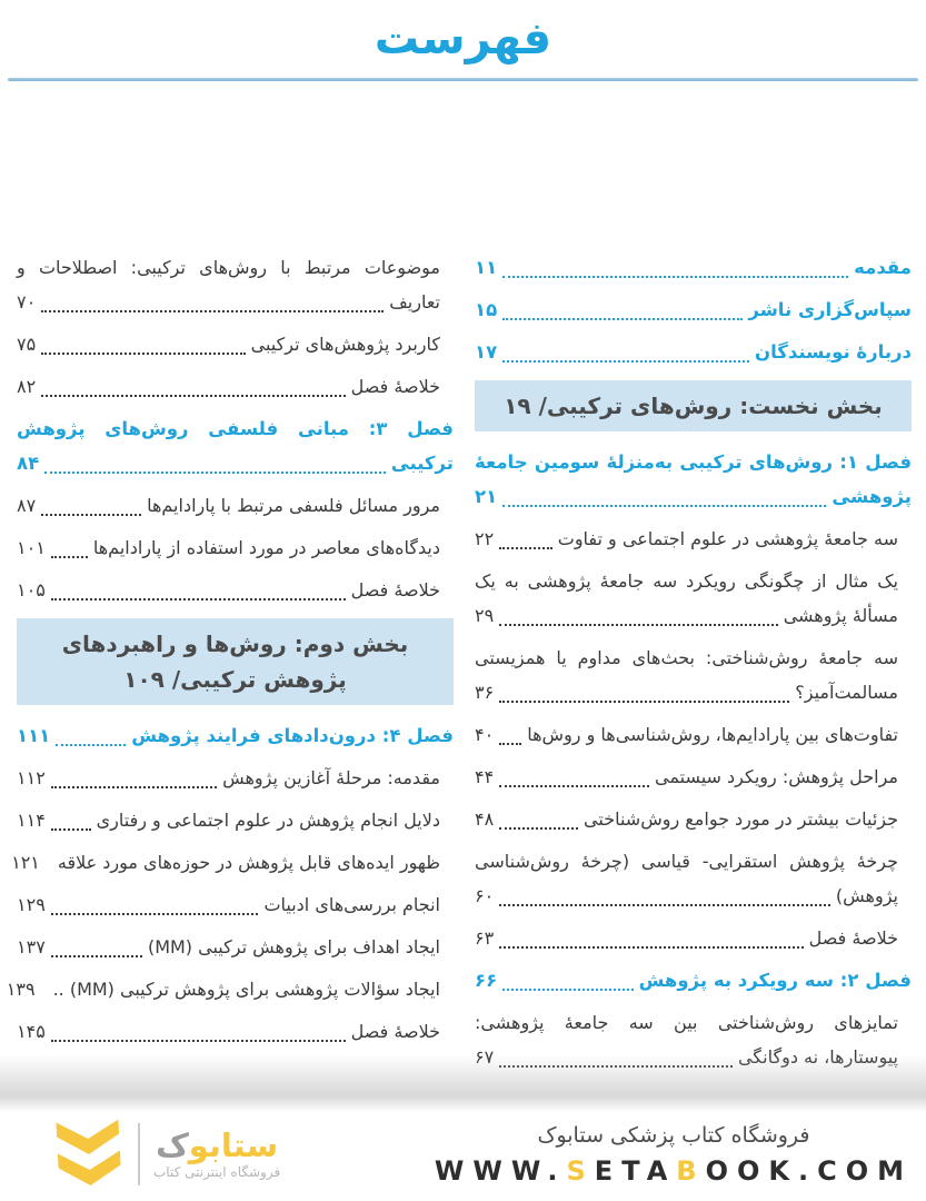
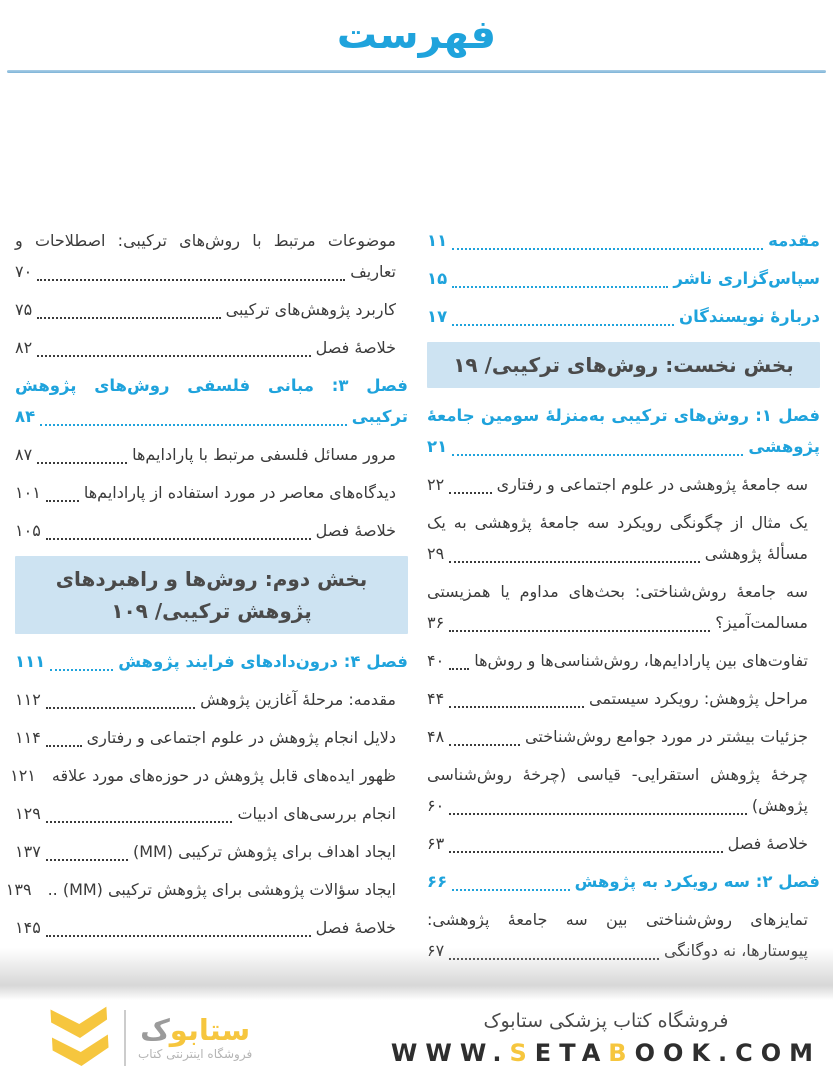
  فهرست
  مقدمه
  ۱۱
  سپاس‌گزاری ناشر
  ۱۵
  دربارۀ نویسندگان
  ۱۷
  بخش نخست: روش‌های ترکیبی/ ۱۹
  فصل ۱: روش‌های ترکیبی به‌منزلۀ سومین جامعۀ
  پژوهشی
  ۲۱
- سه جامعۀ پژوهشی در علوم اجتماعی و تفاوت
+ سه جامعۀ پژوهشی در علوم اجتماعی و رفتاری
  ۲۲
  یک مثال از چگونگی رویکرد سه جامعۀ پژوهشی به یک
  مسألۀ پژوهشی
  ۲۹
  سه جامعۀ روش‌شناختی: بحث‌های مداوم یا همزیستی
  مسالمت‌آمیز؟
  ۳۶
  تفاوتهای بین پارادایمها، روششناسی‌ها و روشها
  ۴۰
  مراحل پژوهش: رویکرد سیستمی
  ۴۴
  جزئیات بیشتر در مورد جوامع روش‌شناختی
  ۴۸
  چرخۀ پژوهش استقرایی- قیاسی (چرخۀ روش‌شناسی
  پژوهش)
  ۶۰
  خلاصۀ فصل
  ۶۳
  فصل ۲: سه رویکرد به پژوهش
  ۶۶
  تمایزهای روش‌شناختی بین سه جامعۀ پژوهشی:
  موضوعات مرتبط با روش‌های ترکیبی: اصطلاحات و
  تعاریف
  ۷۰
  کاربرد پژوهشهای ترکیبی
  ۷۵
  خلاصۀ فصل
  ۸۲
  فصل ۳: مبانی فلسفی روش‌های پژوهش
  ترکیبی
  ۸۴
  مرور مسائل فلسفی مرتبط با پارادایمها
  ۸۷
  دیدگاههای معاصر در مورد استفاده از پارادایمها
  ۱۰۱
  خلاصۀ فصل
  ۱۰۵
  بخش دوم: روشها و راهبردهای
  پژوهش ترکیبی/ ۱۰۹
  فصل ۴: درون‌دادهای فرایند پژوهش
  ۱۱۱
  مقدمه: مرحلۀ آغازین پژوهش
  ۱۱۲
  دلایل انجام پژوهش در علوم اجتماعی و رفتاری
  ۱۱۴
  ظهور ایدههای قابل پژوهش در حوزههای مورد علاقه
  ۱۲۱
  انجام بررسی‌های ادبیات
  ۱۲۹
  ایجاد اهداف برای پژوهش ترکیبی (MM)
  ۱۳۷
  ایجاد سؤالات پژوهشی برای پژوهش ترکیبی (MM) ..
  ۱۳۹
  خلاصۀ فصل
  ۱۴۵
  ستابوک
  فروشگاه اینترنتی کتاب
  فروشگاه کتاب پزشکی ستابوک
  WWW.SETABOOK.COM
